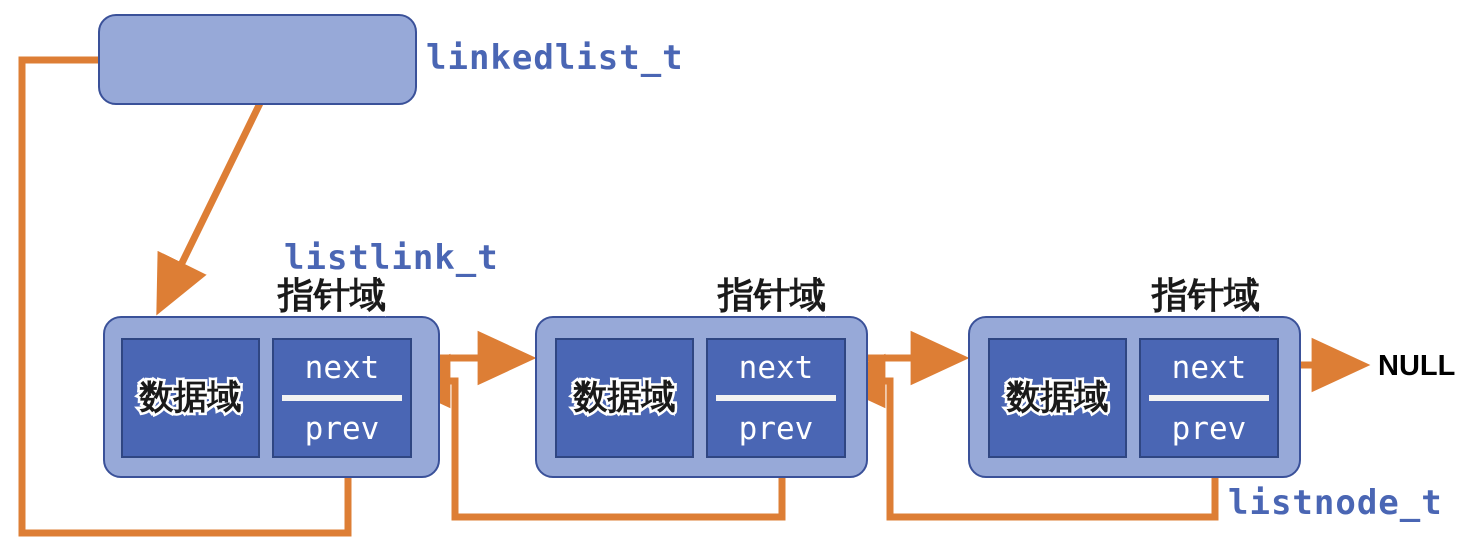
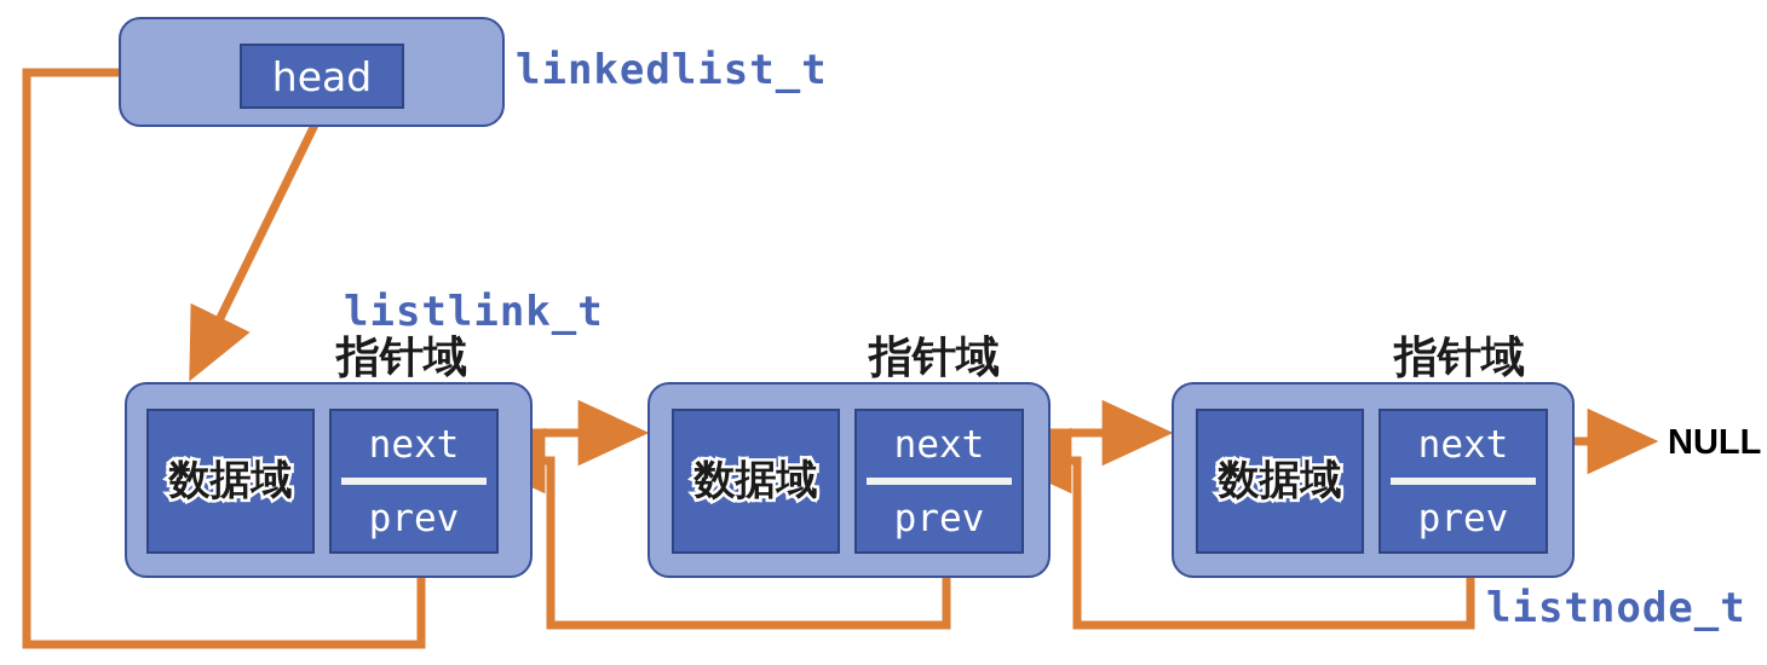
+ head
  linkedlist_t
  listlink_t
  指针域
  数据域
  next
  prev
  指针域
  数据域
  next
  prev
  指针域
  数据域
  next
  prev
  NULL
  listnode_t
